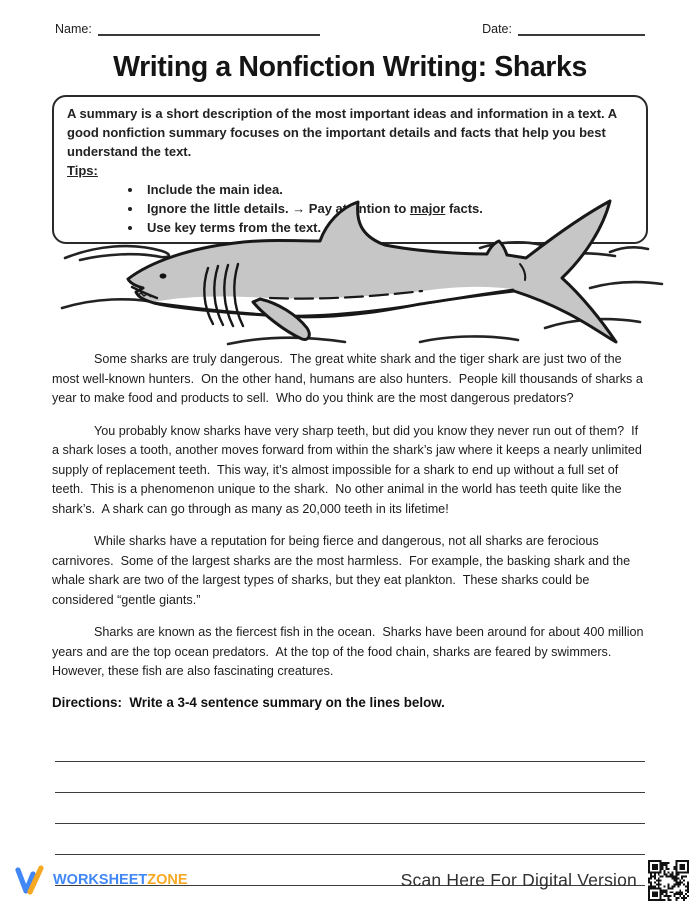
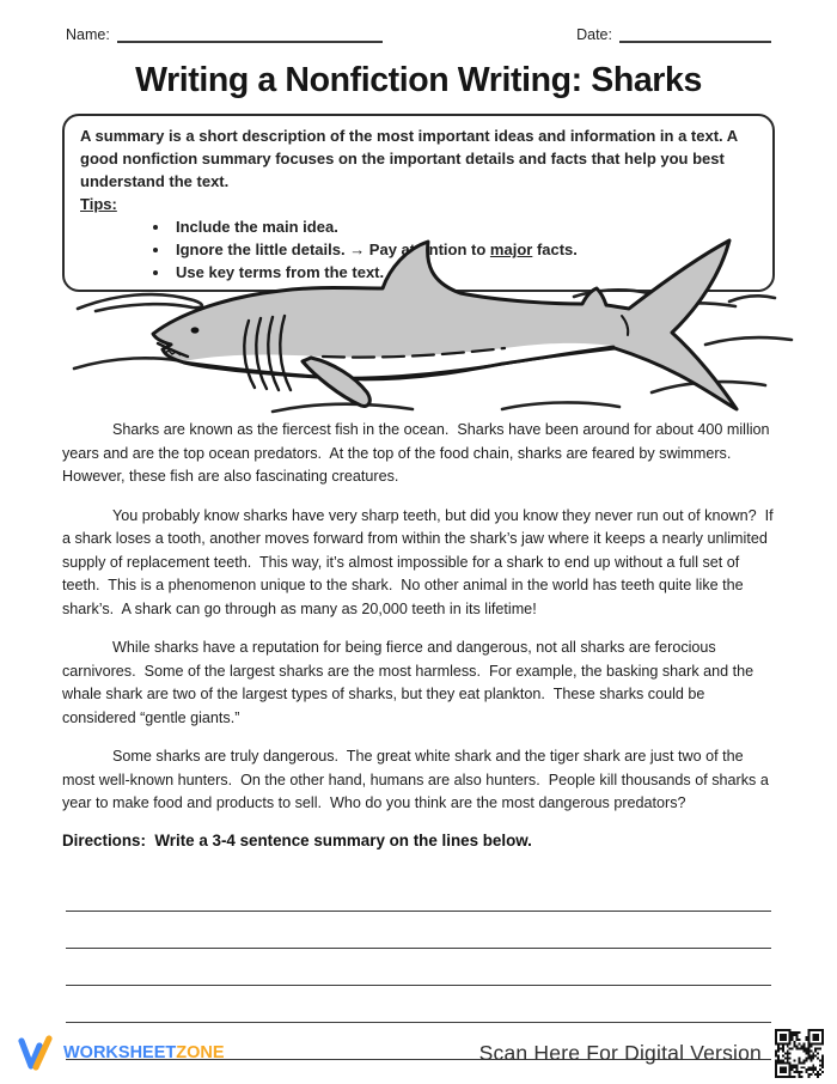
  Name:
  Date:
  Writing a Nonfiction Writing: Sharks
  A summary is a short description of the most important ideas and information in a text. A good nonfiction summary focuses on the important details and facts that help you best understand the text.
  Tips:
  Include the main idea.
  Ignore the little details. → Pay antion to major facts.
  Use key terms from the text.
- Some sharks are truly dangerous. The great white shark and the tiger shark are just two of the most well-known hunters. On the other hand, humans are also hunters. People kill thousands of sharks a year to make food and products to sell. Who do you think are the most dangerous predators?
+ Sharks are known as the fiercest fish in the ocean. Sharks have been around for about 400 million years and are the top ocean predators. At the top of the food chain, sharks are feared by swimmers. However, these fish are also fascinating creatures.
- You probably know sharks have very sharp teeth, but did you know they never run out of them? If a shark loses a tooth, another moves forward from within the shark’s jaw where it keeps a nearly unlimited supply of replacement teeth. This way, it’s almost impossible for a shark to end up without a full set of teeth. This is a phenomenon unique to the shark. No other animal in the world has teeth quite like the shark’s. A shark can go through as many as 20,000 teeth in its lifetime!
+ You probably know sharks have very sharp teeth, but did you know they never run out of known? If a shark loses a tooth, another moves forward from within the shark’s jaw where it keeps a nearly unlimited supply of replacement teeth. This way, it’s almost impossible for a shark to end up without a full set of teeth. This is a phenomenon unique to the shark. No other animal in the world has teeth quite like the shark’s. A shark can go through as many as 20,000 teeth in its lifetime!
  While sharks have a reputation for being fierce and dangerous, not all sharks are ferocious carnivores. Some of the largest sharks are the most harmless. For example, the basking shark and the whale shark are two of the largest types of sharks, but they eat plankton. These sharks could be considered “gentle giants.”
- Sharks are known as the fiercest fish in the ocean. Sharks have been around for about 400 million years and are the top ocean predators. At the top of the food chain, sharks are feared by swimmers. However, these fish are also fascinating creatures.
+ Some sharks are truly dangerous. The great white shark and the tiger shark are just two of the most well-known hunters. On the other hand, humans are also hunters. People kill thousands of sharks a year to make food and products to sell. Who do you think are the most dangerous predators?
  Directions: Write a 3-4 sentence summary on the lines below.
  WORKSHEETZONE
  Scan Here For Digital Version
